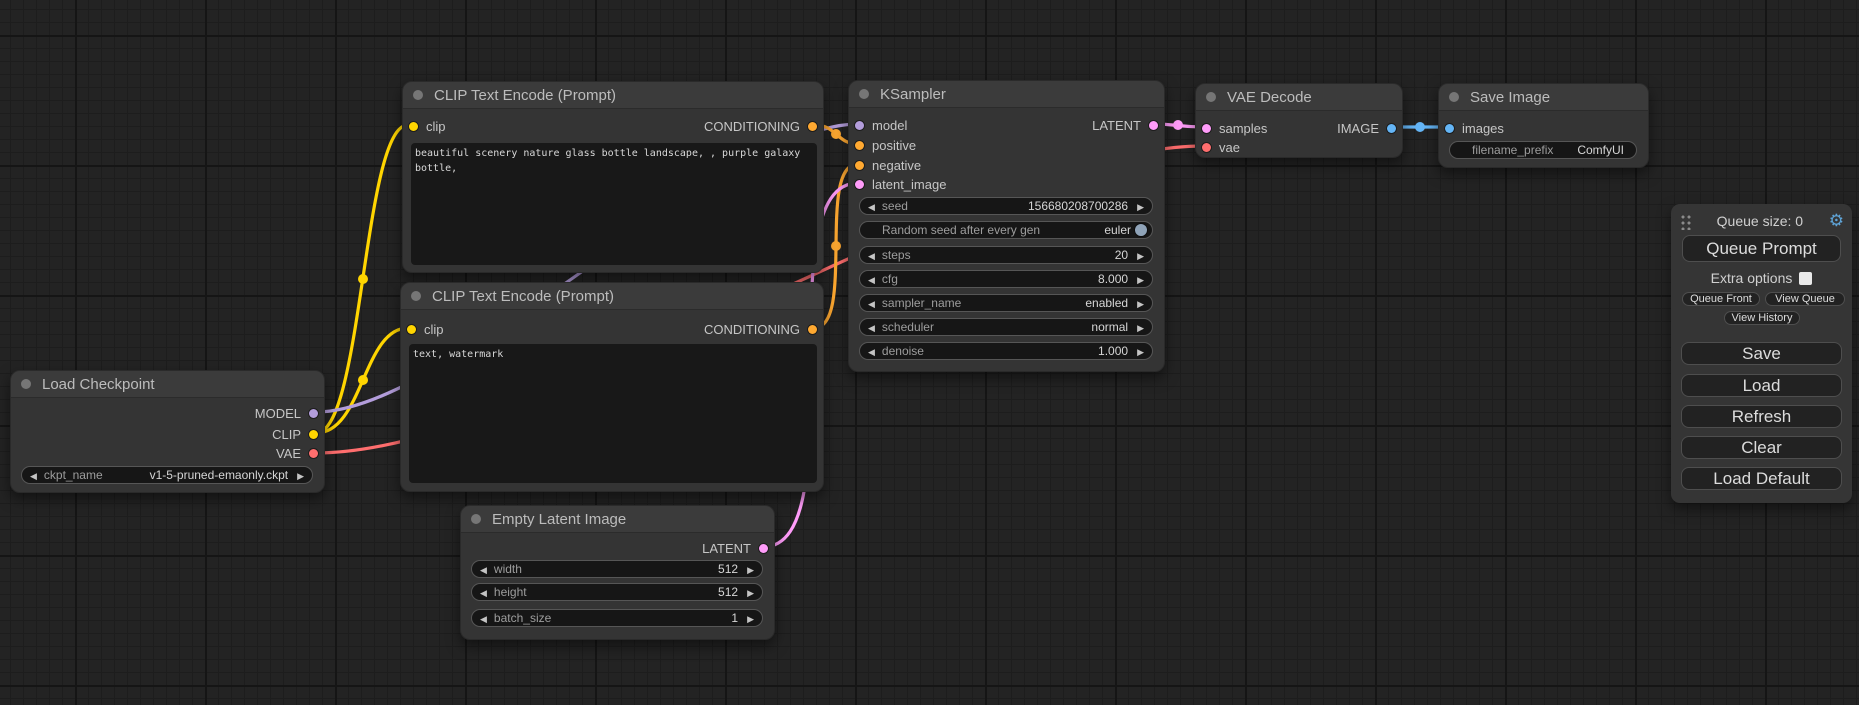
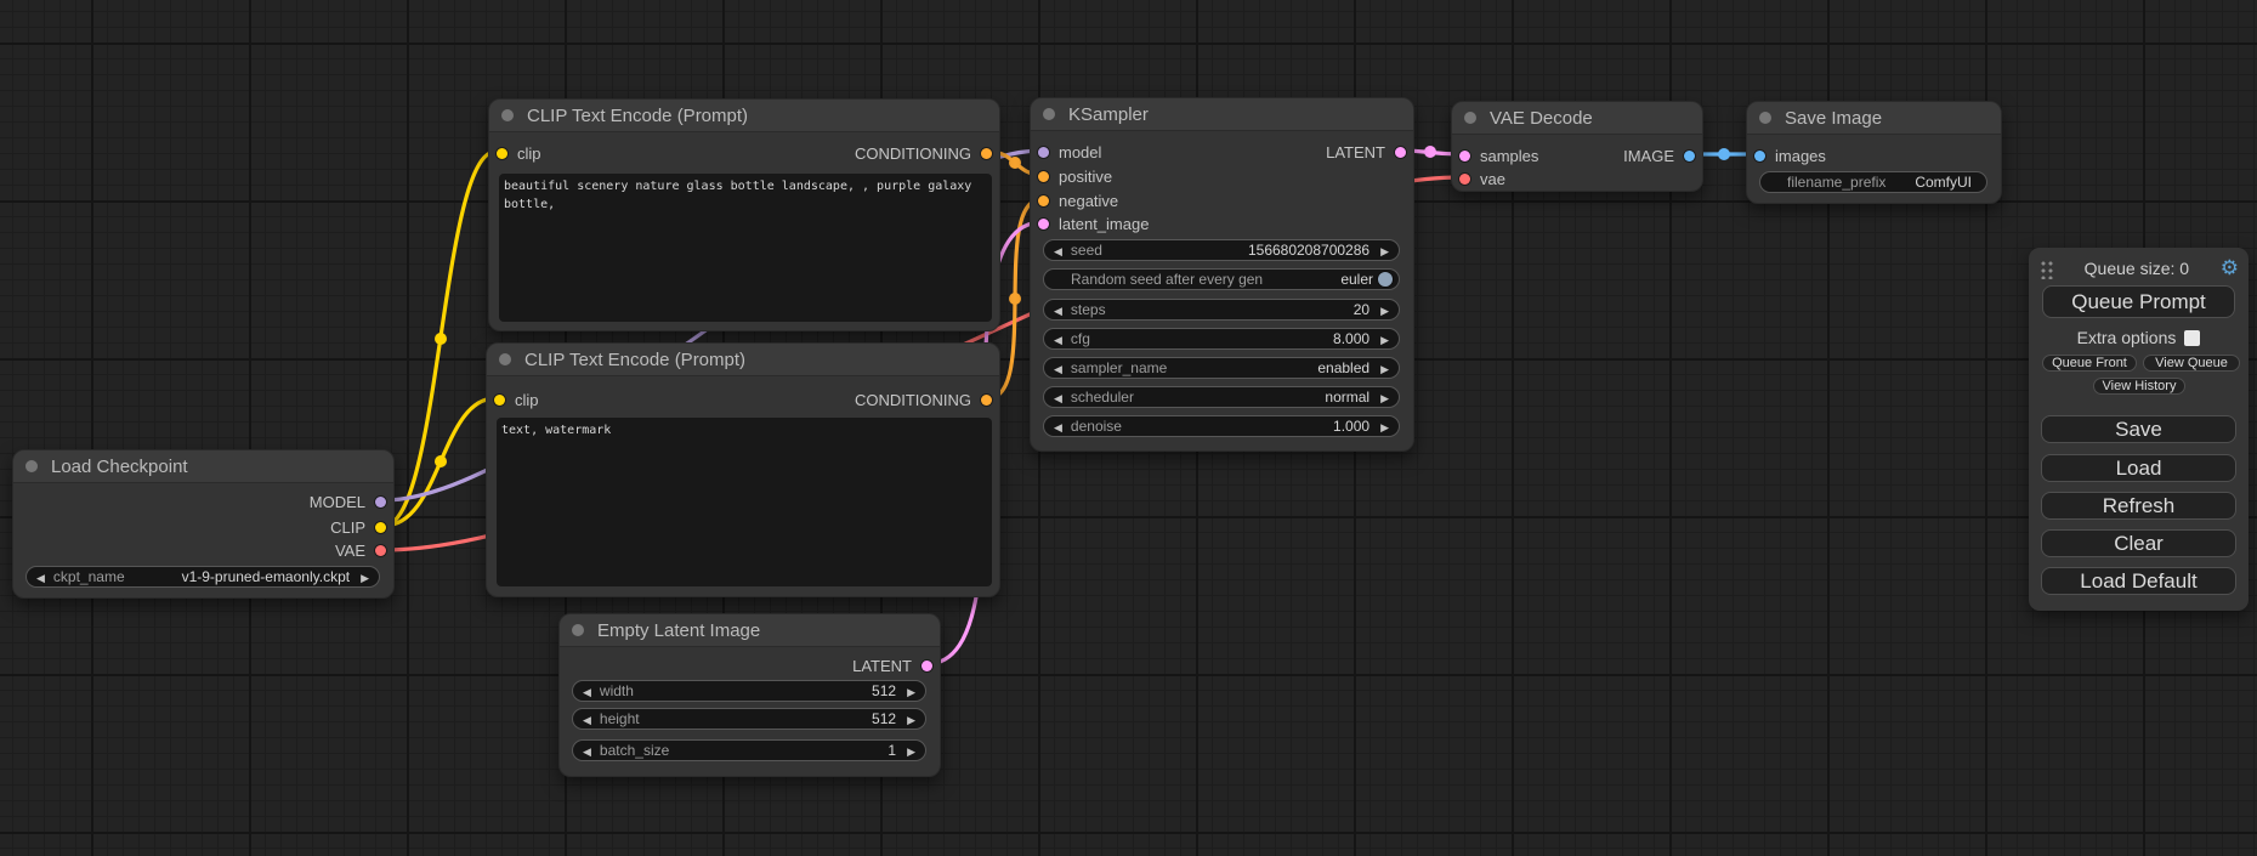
  Load Checkpoint
  MODEL
  CLIP
  VAE
  ckpt_name
- v1-5-pruned-emaonly.ckpt
+ v1-9-pruned-emaonly.ckpt
  CLIP Text Encode (Prompt)
  clip
  CONDITIONING
  beautiful scenery nature glass bottle landscape, , purple galaxy bottle,
  CLIP Text Encode (Prompt)
  clip
  CONDITIONING
  text, watermark
  Empty Latent Image
  LATENT
  width
  512
  height
  512
  batch_size
  1
  KSampler
  model
  positive
  negative
  latent_image
  LATENT
  seed
  156680208700286
  Random seed after every gen
  euler
  steps
  20
  cfg
  8.000
  sampler_name
  enabled
  scheduler
  normal
  denoise
  1.000
  VAE Decode
  samples
  vae
  IMAGE
  Save Image
  images
  filename_prefix
  ComfyUI
  Queue size: 0
  Queue Prompt
  Extra options
  Queue Front
  View Queue
  View History
  Save
  Load
  Refresh
  Clear
  Load Default
